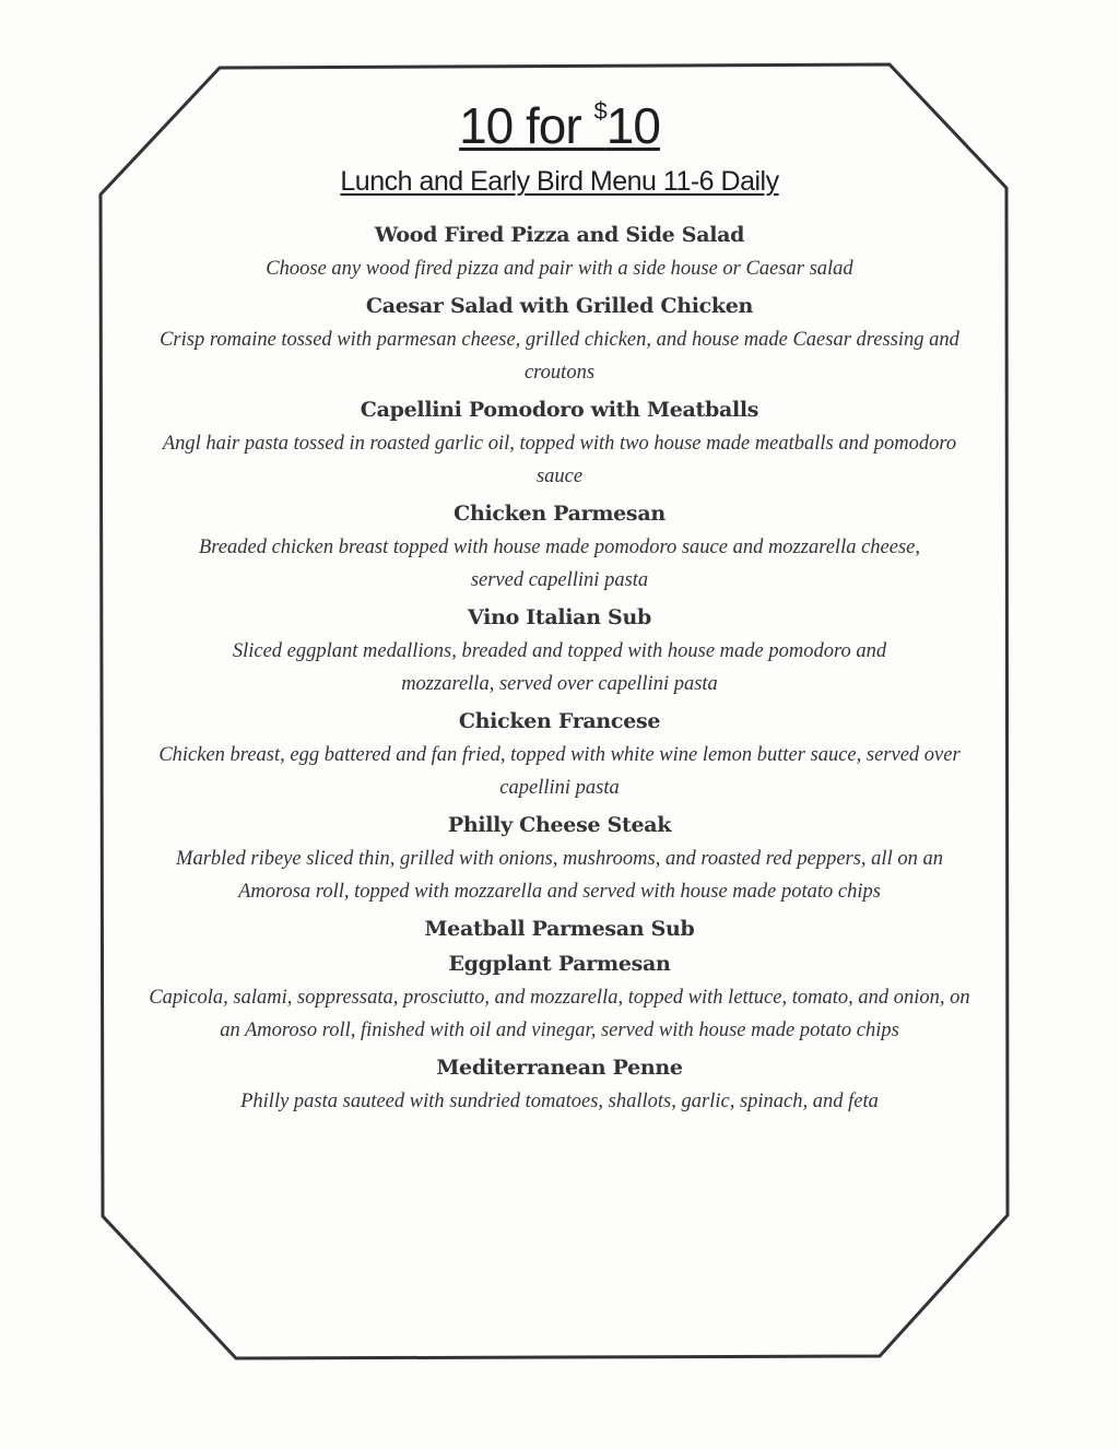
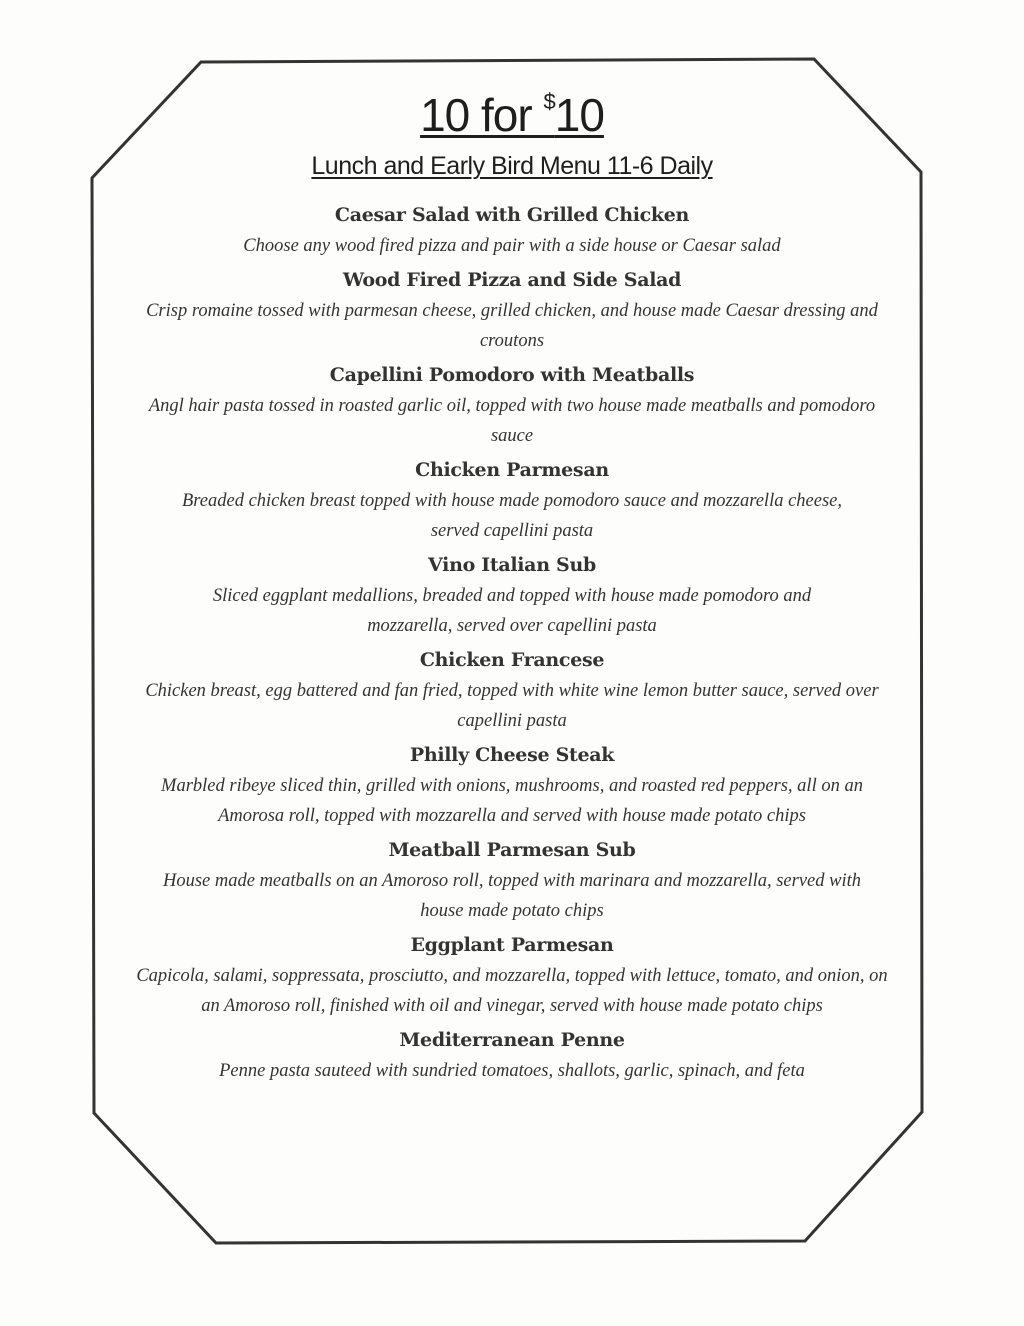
  10 for $10
  Lunch and Early Bird Menu 11-6 Daily
- Wood Fired Pizza and Side Salad
+ Caesar Salad with Grilled Chicken
  Choose any wood fired pizza and pair with a side house or Caesar salad
- Caesar Salad with Grilled Chicken
+ Wood Fired Pizza and Side Salad
  Crisp romaine tossed with parmesan cheese, grilled chicken, and house made Caesar dressing and croutons
  Capellini Pomodoro with Meatballs
  Angl hair pasta tossed in roasted garlic oil, topped with two house made meatballs and pomodoro sauce
  Chicken Parmesan
  Breaded chicken breast topped with house made pomodoro sauce and mozzarella cheese, served capellini pasta
  Vino Italian Sub
  Sliced eggplant medallions, breaded and topped with house made pomodoro and mozzarella, served over capellini pasta
  Chicken Francese
  Chicken breast, egg battered and fan fried, topped with white wine lemon butter sauce, served over capellini pasta
  Philly Cheese Steak
  Marbled ribeye sliced thin, grilled with onions, mushrooms, and roasted red peppers, all on an Amorosa roll, topped with mozzarella and served with house made potato chips
  Meatball Parmesan Sub
+ House made meatballs on an Amoroso roll, topped with marinara and mozzarella, served with house made potato chips
  Eggplant Parmesan
  Capicola, salami, soppressata, prosciutto, and mozzarella, topped with lettuce, tomato, and onion, on an Amoroso roll, finished with oil and vinegar, served with house made potato chips
  Mediterranean Penne
- Philly pasta sauteed with sundried tomatoes, shallots, garlic, spinach, and feta
+ Penne pasta sauteed with sundried tomatoes, shallots, garlic, spinach, and feta
